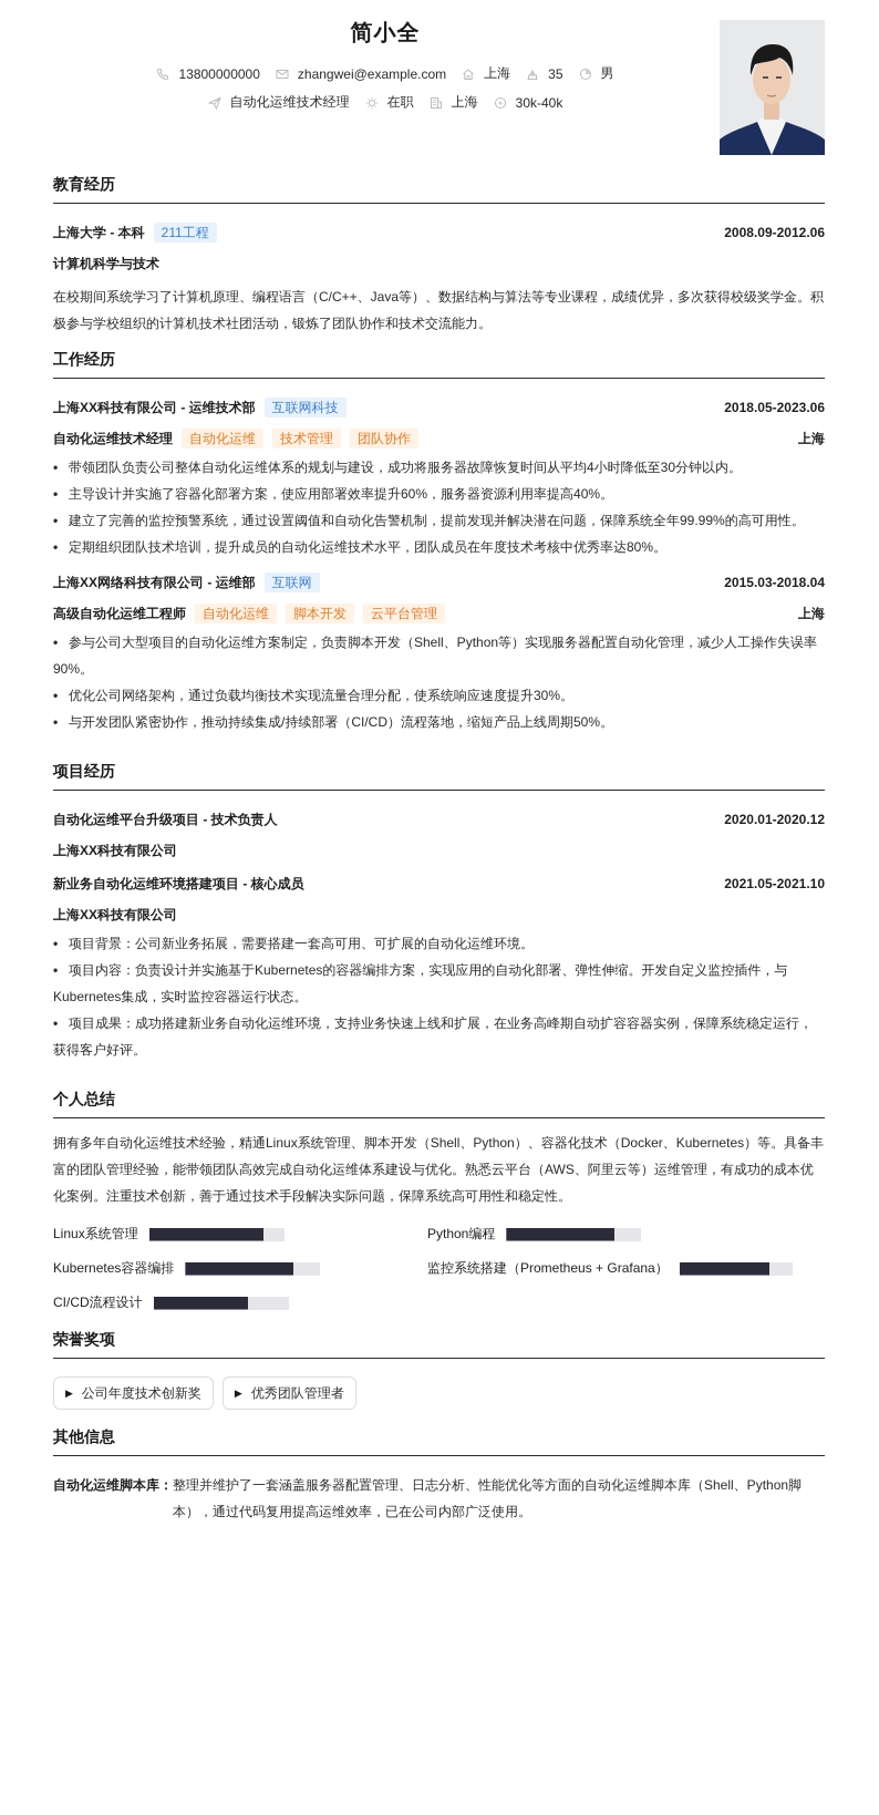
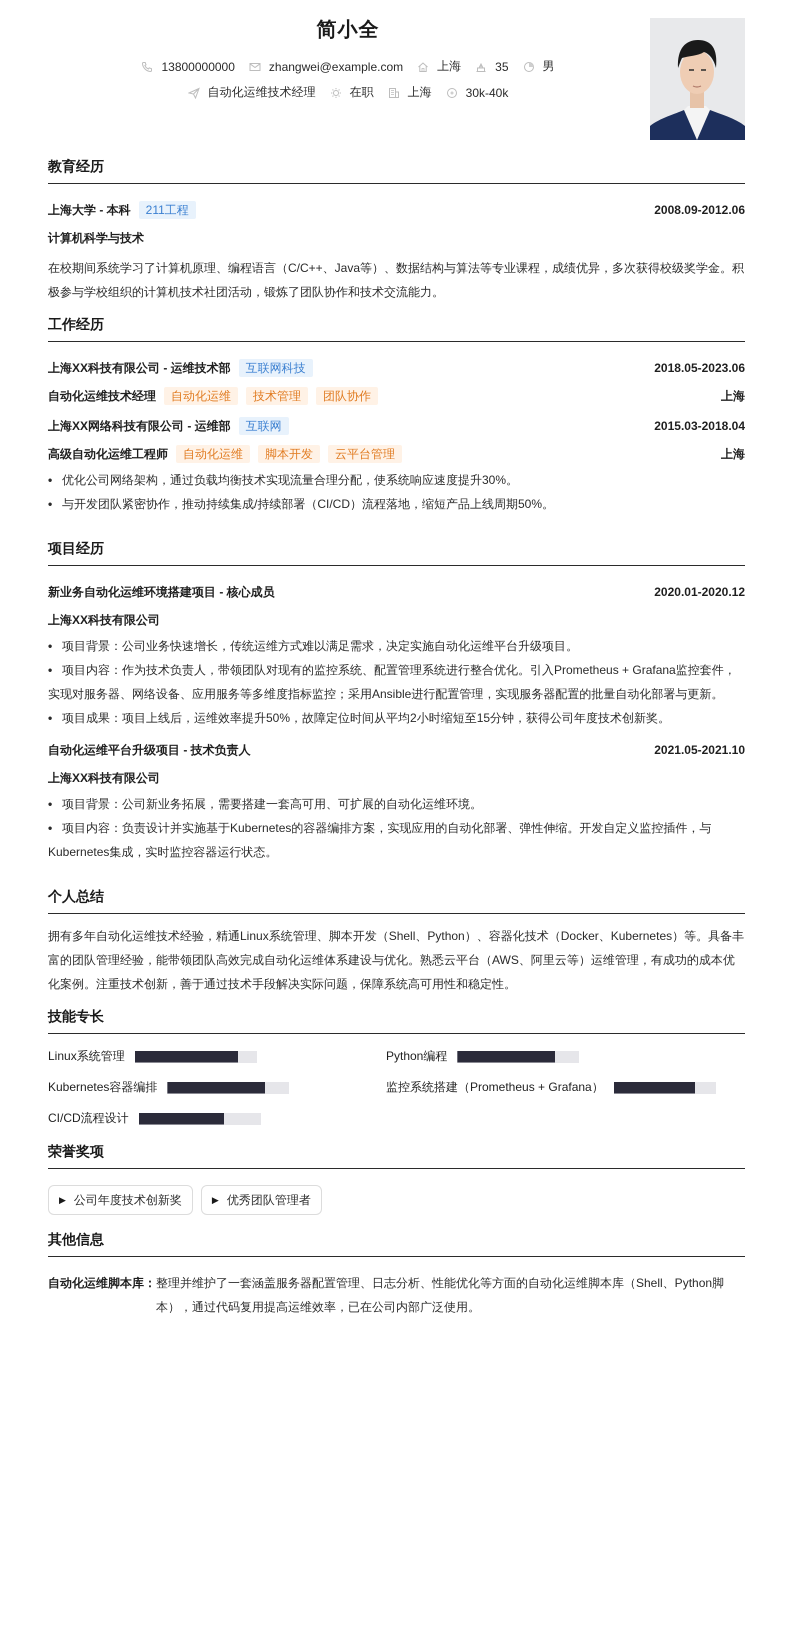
  简小全
  13800000000
  zhangwei@example.com
  上海
  35
  男
  自动化运维技术经理
  在职
  上海
  30k-40k
  教育经历
  上海大学 - 本科
  211工程
  2008.09-2012.06
  计算机科学与技术
  在校期间系统学习了计算机原理、编程语言（C/C++、Java等）、数据结构与算法等专业课程，成绩优异，多次获得校级奖学金。积极参与学校组织的计算机技术社团活动，锻炼了团队协作和技术交流能力。
  工作经历
  上海XX科技有限公司 - 运维技术部
  互联网科技
  2018.05-2023.06
  自动化运维技术经理
  自动化运维
  技术管理
  团队协作
  上海
- • 带领团队负责公司整体自动化运维体系的规划与建设，成功将服务器故障恢复时间从平均4小时降低至30分钟以内。
- • 主导设计并实施了容器化部署方案，使应用部署效率提升60%，服务器资源利用率提高40%。
- • 建立了完善的监控预警系统，通过设置阈值和自动化告警机制，提前发现并解决潜在问题，保障系统全年99.99%的高可用性。
- • 定期组织团队技术培训，提升成员的自动化运维技术水平，团队成员在年度技术考核中优秀率达80%。
  上海XX网络科技有限公司 - 运维部
  互联网
  2015.03-2018.04
  高级自动化运维工程师
  自动化运维
  脚本开发
  云平台管理
  上海
- • 参与公司大型项目的自动化运维方案制定，负责脚本开发（Shell、Python等）实现服务器配置自动化管理，减少人工操作失误率90%。
  • 优化公司网络架构，通过负载均衡技术实现流量合理分配，使系统响应速度提升30%。
  • 与开发团队紧密协作，推动持续集成/持续部署（CI/CD）流程落地，缩短产品上线周期50%。
  项目经历
- 自动化运维平台升级项目 - 技术负责人
+ 新业务自动化运维环境搭建项目 - 核心成员
  2020.01-2020.12
  上海XX科技有限公司
+ • 项目背景：公司业务快速增长，传统运维方式难以满足需求，决定实施自动化运维平台升级项目。
+ • 项目内容：作为技术负责人，带领团队对现有的监控系统、配置管理系统进行整合优化。引入Prometheus + Grafana监控套件，实现对服务器、网络设备、应用服务等多维度指标监控；采用Ansible进行配置管理，实现服务器配置的批量自动化部署与更新。
+ • 项目成果：项目上线后，运维效率提升50%，故障定位时间从平均2小时缩短至15分钟，获得公司年度技术创新奖。
- 新业务自动化运维环境搭建项目 - 核心成员
+ 自动化运维平台升级项目 - 技术负责人
  2021.05-2021.10
  上海XX科技有限公司
  • 项目背景：公司新业务拓展，需要搭建一套高可用、可扩展的自动化运维环境。
  • 项目内容：负责设计并实施基于Kubernetes的容器编排方案，实现应用的自动化部署、弹性伸缩。开发自定义监控插件，与Kubernetes集成，实时监控容器运行状态。
- • 项目成果：成功搭建新业务自动化运维环境，支持业务快速上线和扩展，在业务高峰期自动扩容容器实例，保障系统稳定运行，获得客户好评。
  个人总结
  拥有多年自动化运维技术经验，精通Linux系统管理、脚本开发（Shell、Python）、容器化技术（Docker、Kubernetes）等。具备丰富的团队管理经验，能带领团队高效完成自动化运维体系建设与优化。熟悉云平台（AWS、阿里云等）运维管理，有成功的成本优化案例。注重技术创新，善于通过技术手段解决实际问题，保障系统高可用性和稳定性。
+ 技能专长
  Linux系统管理
  Python编程
  Kubernetes容器编排
  监控系统搭建（Prometheus + Grafana）
  CI/CD流程设计
  荣誉奖项
  ▶
  公司年度技术创新奖
  ▶
  优秀团队管理者
  其他信息
  自动化运维脚本库：
  整理并维护了一套涵盖服务器配置管理、日志分析、性能优化等方面的自动化运维脚本库（Shell、Python脚本），通过代码复用提高运维效率，已在公司内部广泛使用。
